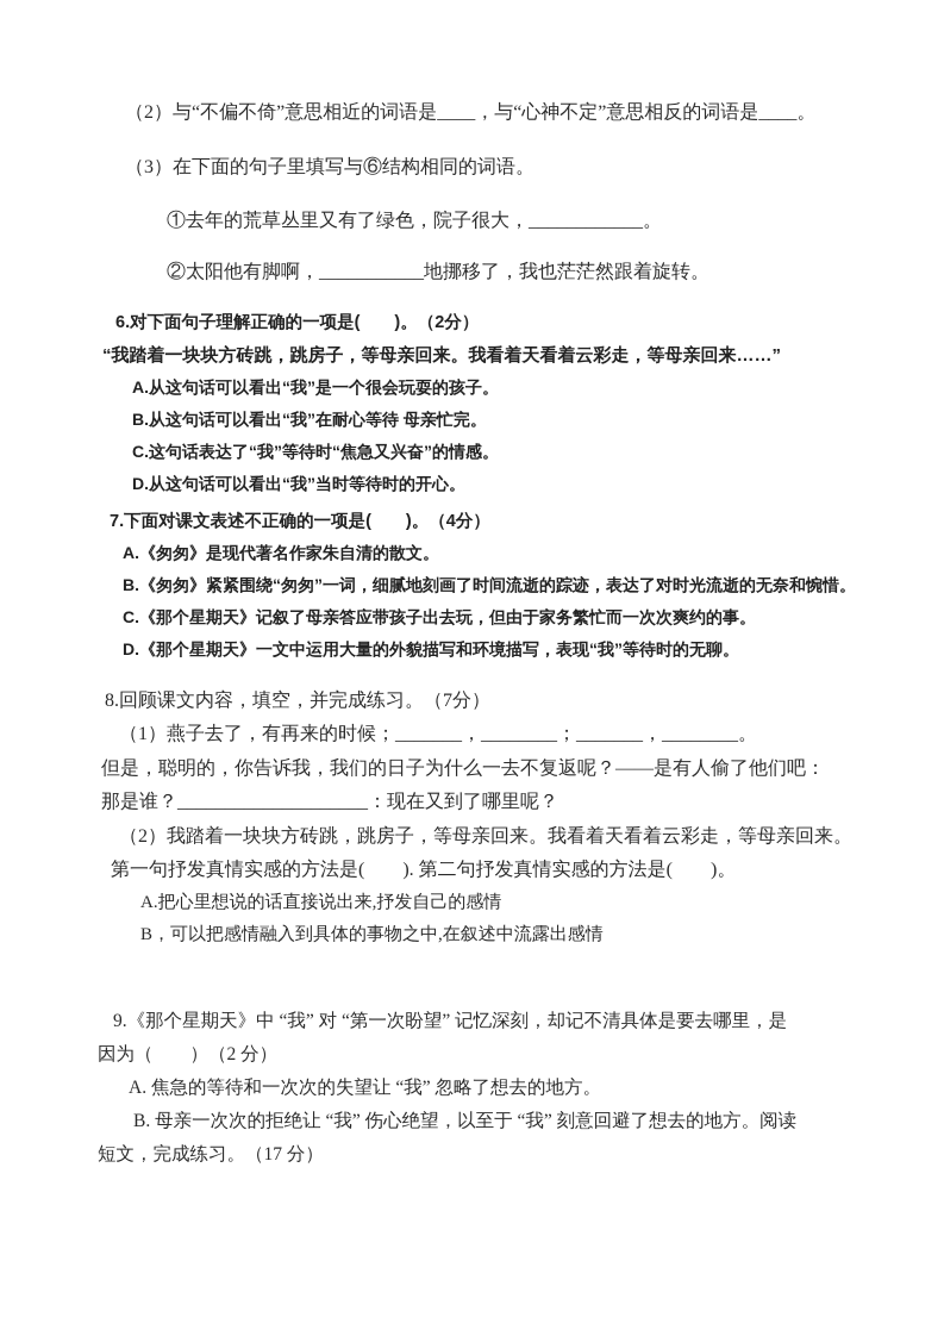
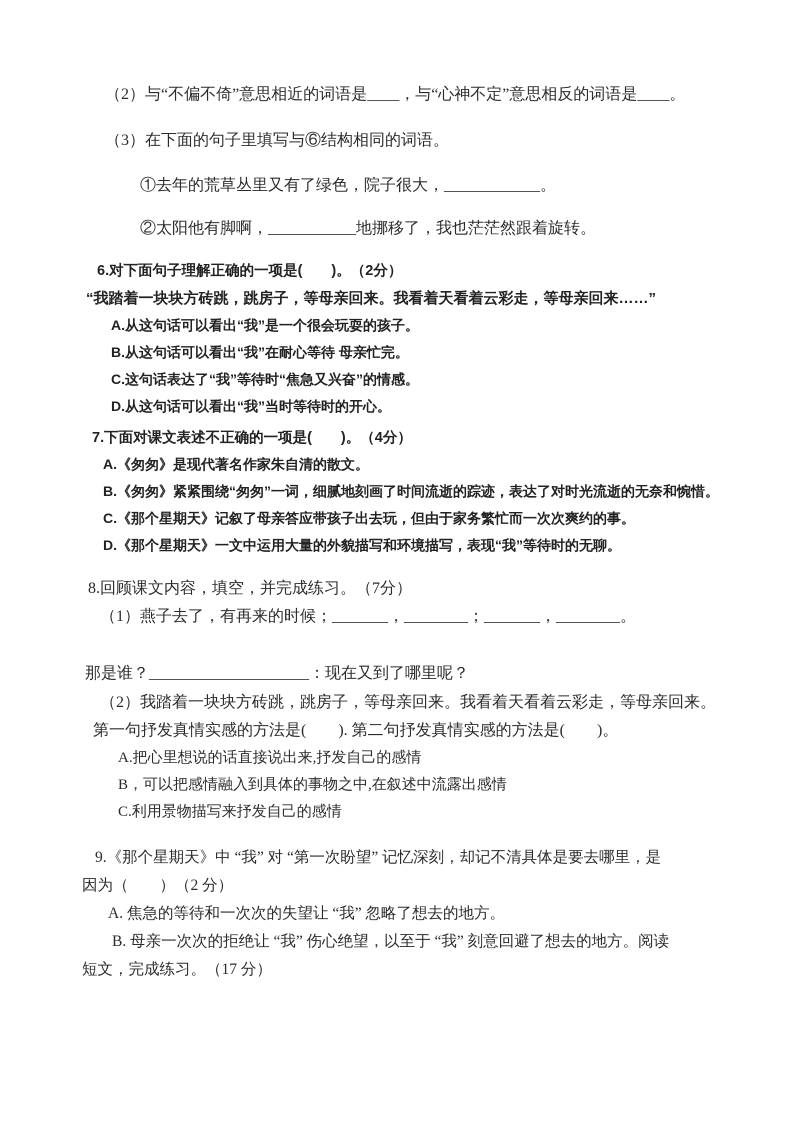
  （2）与“不偏不倚”意思相近的词语是____，与“心神不定”意思相反的词语是____。
  （3）在下面的句子里填写与⑥结构相同的词语。
  ①去年的荒草丛里又有了绿色，院子很大，____________。
  ②太阳他有脚啊，___________地挪移了，我也茫茫然跟着旋转。
  6.对下面句子理解正确的一项是( )。（2分）
  “我踏着一块块方砖跳，跳房子，等母亲回来。我看着天看着云彩走，等母亲回来……”
  A.从这句话可以看出“我”是一个很会玩耍的孩子。
  B.从这句话可以看出“我”在耐心等待 母亲忙完。
  C.这句话表达了“我”等待时“焦急又兴奋”的情感。
  D.从这句话可以看出“我”当时等待时的开心。
  7.下面对课文表述不正确的一项是( )。（4分）
  A.《匆匆》是现代著名作家朱自清的散文。
  B.《匆匆》紧紧围绕“匆匆”一词，细腻地刻画了时间流逝的踪迹，表达了对时光流逝的无奈和惋惜。
  C.《那个星期天》记叙了母亲答应带孩子出去玩，但由于家务繁忙而一次次爽约的事。
  D.《那个星期天》一文中运用大量的外貌描写和环境描写，表现“我”等待时的无聊。
  8.回顾课文内容，填空，并完成练习。（7分）
  （1）燕子去了，有再来的时候；_______，________；_______，________。
- 但是，聪明的，你告诉我，我们的日子为什么一去不复返呢？——是有人偷了他们吧：
  那是谁？____________________：现在又到了哪里呢？
  （2）我踏着一块块方砖跳，跳房子，等母亲回来。我看着天看着云彩走，等母亲回来。
  第一句抒发真情实感的方法是( ). 第二句抒发真情实感的方法是( )。
  A.把心里想说的话直接说出来,抒发自己的感情
  B，可以把感情融入到具体的事物之中,在叙述中流露出感情
+ C.利用景物描写来抒发自己的感情
  9.《那个星期天》中 “我” 对 “第一次盼望” 记忆深刻，却记不清具体是要去哪里，是
  因为（ ）（2 分）
  A. 焦急的等待和一次次的失望让 “我” 忽略了想去的地方。
  B. 母亲一次次的拒绝让 “我” 伤心绝望，以至于 “我” 刻意回避了想去的地方。阅读
  短文，完成练习。（17 分）
